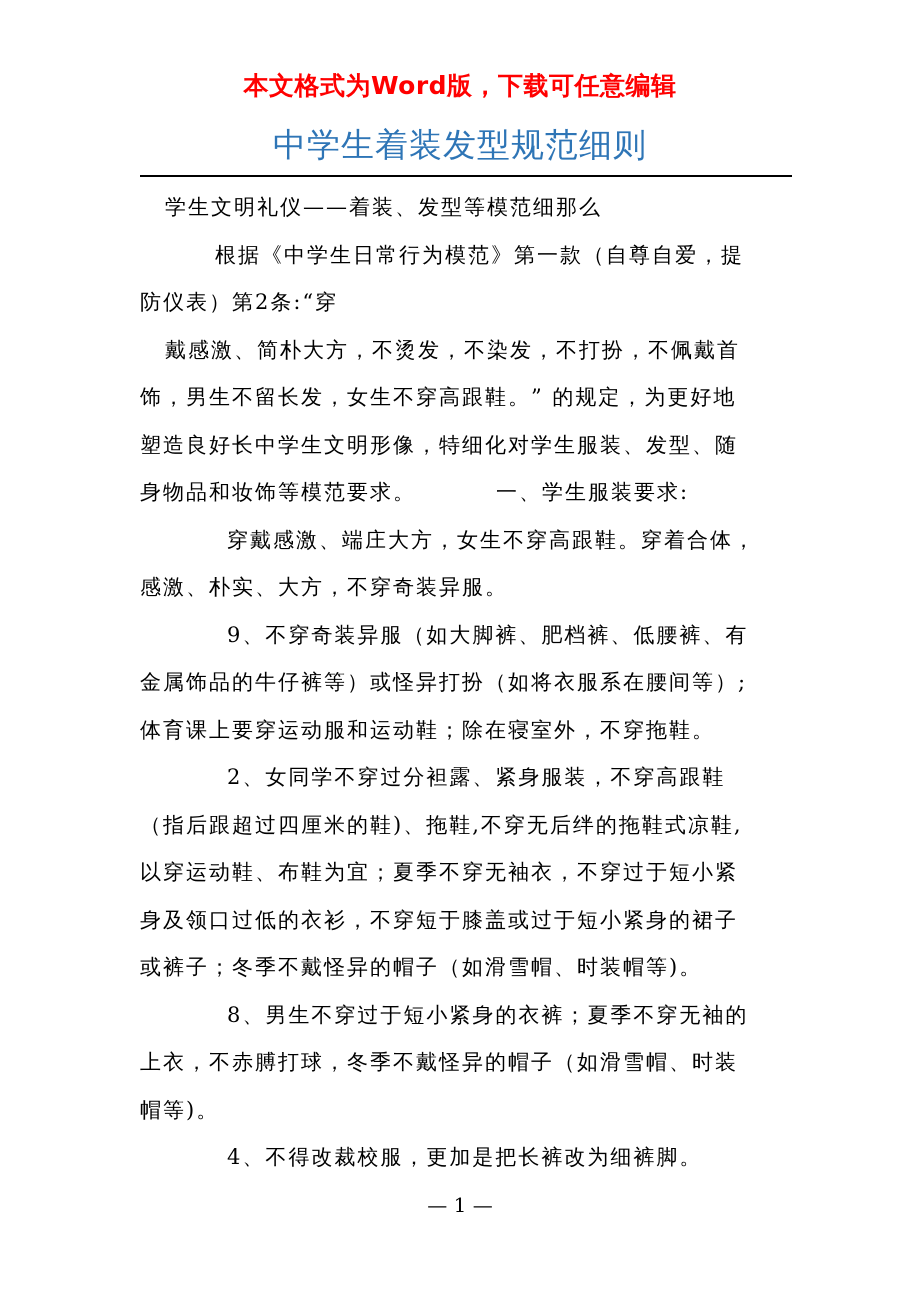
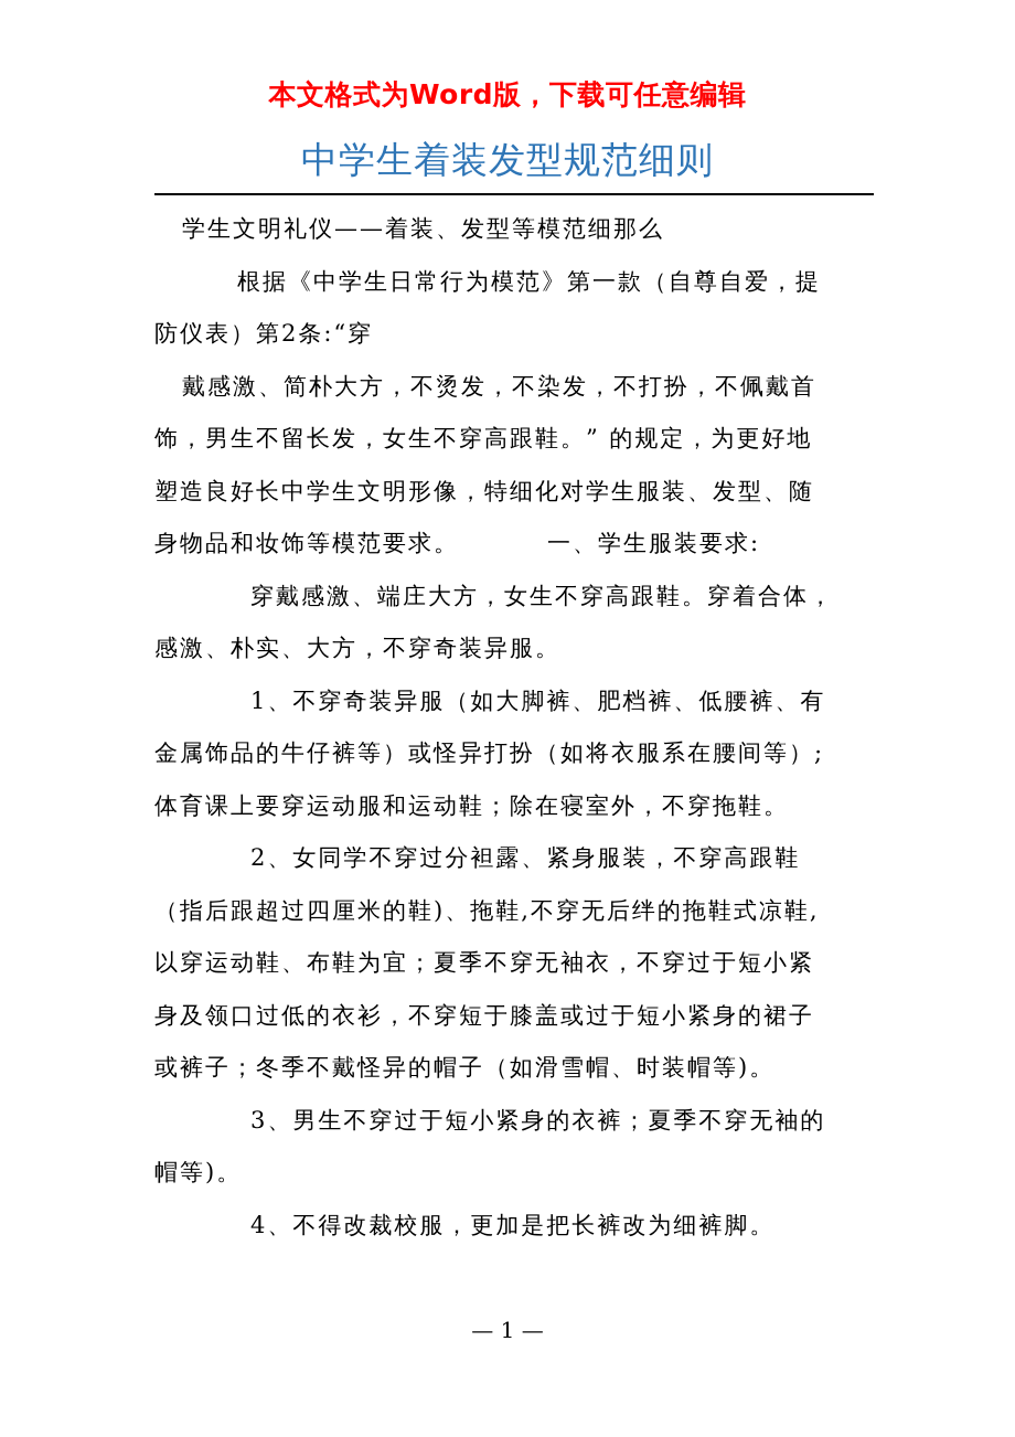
  本文格式为Word版，下载可任意编辑
  中学生着装发型规范细则
  学生文明礼仪——着装、发型等模范细那么
  根据《中学生日常行为模范》第一款（自尊自爱，提
  防仪表）第2条:“穿
  戴感激、简朴大方，不烫发，不染发，不打扮，不佩戴首
  饰，男生不留长发，女生不穿高跟鞋。” 的规定，为更好地
  塑造良好长中学生文明形像，特细化对学生服装、发型、随
  身物品和妆饰等模范要求。 一、学生服装要求:
  穿戴感激、端庄大方，女生不穿高跟鞋。穿着合体，
  感激、朴实、大方，不穿奇装异服。
- 9、不穿奇装异服（如大脚裤、肥档裤、低腰裤、有
+ 1、不穿奇装异服（如大脚裤、肥档裤、低腰裤、有
  金属饰品的牛仔裤等）或怪异打扮（如将衣服系在腰间等）;
  体育课上要穿运动服和运动鞋；除在寝室外，不穿拖鞋。
  2、女同学不穿过分袒露、紧身服装，不穿高跟鞋
  （指后跟超过四厘米的鞋)、拖鞋,不穿无后绊的拖鞋式凉鞋,
  以穿运动鞋、布鞋为宜；夏季不穿无袖衣，不穿过于短小紧
  身及领口过低的衣衫，不穿短于膝盖或过于短小紧身的裙子
  或裤子；冬季不戴怪异的帽子（如滑雪帽、时装帽等)。
- 8、男生不穿过于短小紧身的衣裤；夏季不穿无袖的
+ 3、男生不穿过于短小紧身的衣裤；夏季不穿无袖的
- 上衣，不赤膊打球，冬季不戴怪异的帽子（如滑雪帽、时装
  帽等)。
  4、不得改裁校服，更加是把长裤改为细裤脚。
  — 1 —
